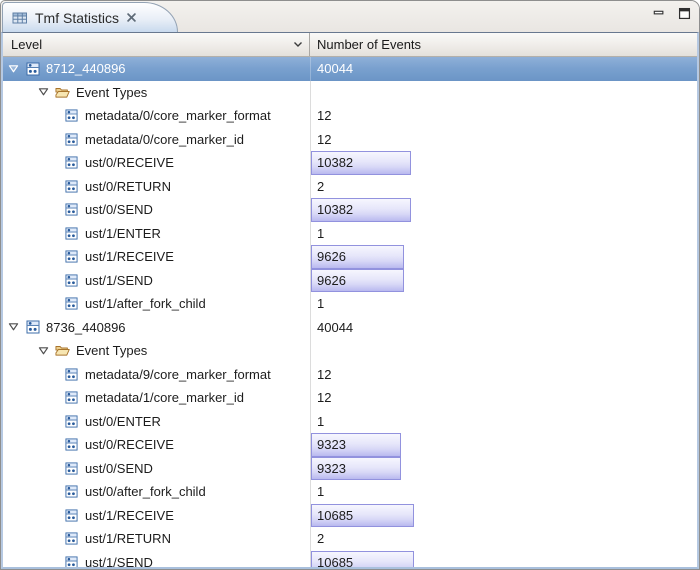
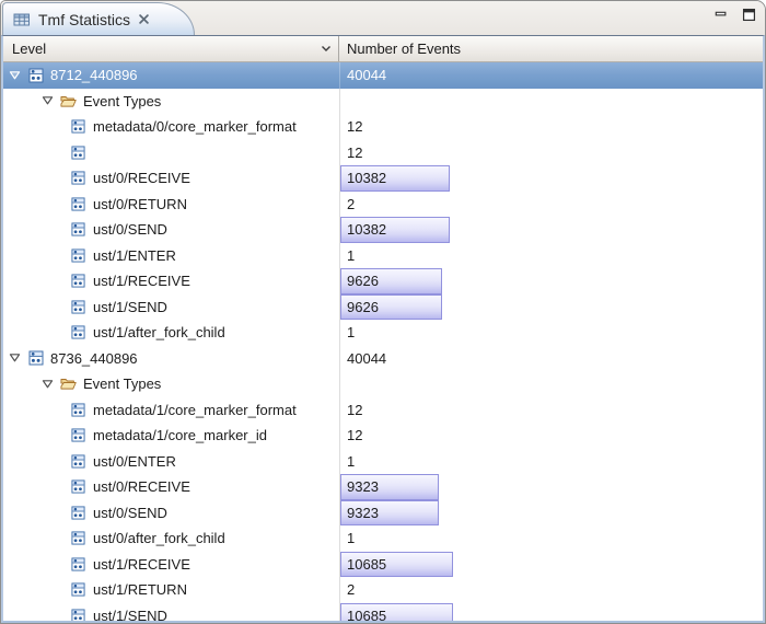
  Tmf Statistics
  Level
  Number of Events
  8712_440896
  40044
  Event Types
  metadata/0/core_marker_format
  12
- metadata/0/core_marker_id
  12
  ust/0/RECEIVE
  10382
  ust/0/RETURN
  2
  ust/0/SEND
  10382
  ust/1/ENTER
  1
  ust/1/RECEIVE
  9626
  ust/1/SEND
  9626
  ust/1/after_fork_child
  1
  8736_440896
  40044
  Event Types
- metadata/9/core_marker_format
+ metadata/1/core_marker_format
  12
  metadata/1/core_marker_id
  12
  ust/0/ENTER
  1
  ust/0/RECEIVE
  9323
  ust/0/SEND
  9323
  ust/0/after_fork_child
  1
  ust/1/RECEIVE
  10685
  ust/1/RETURN
  2
  ust/1/SEND
  10685
